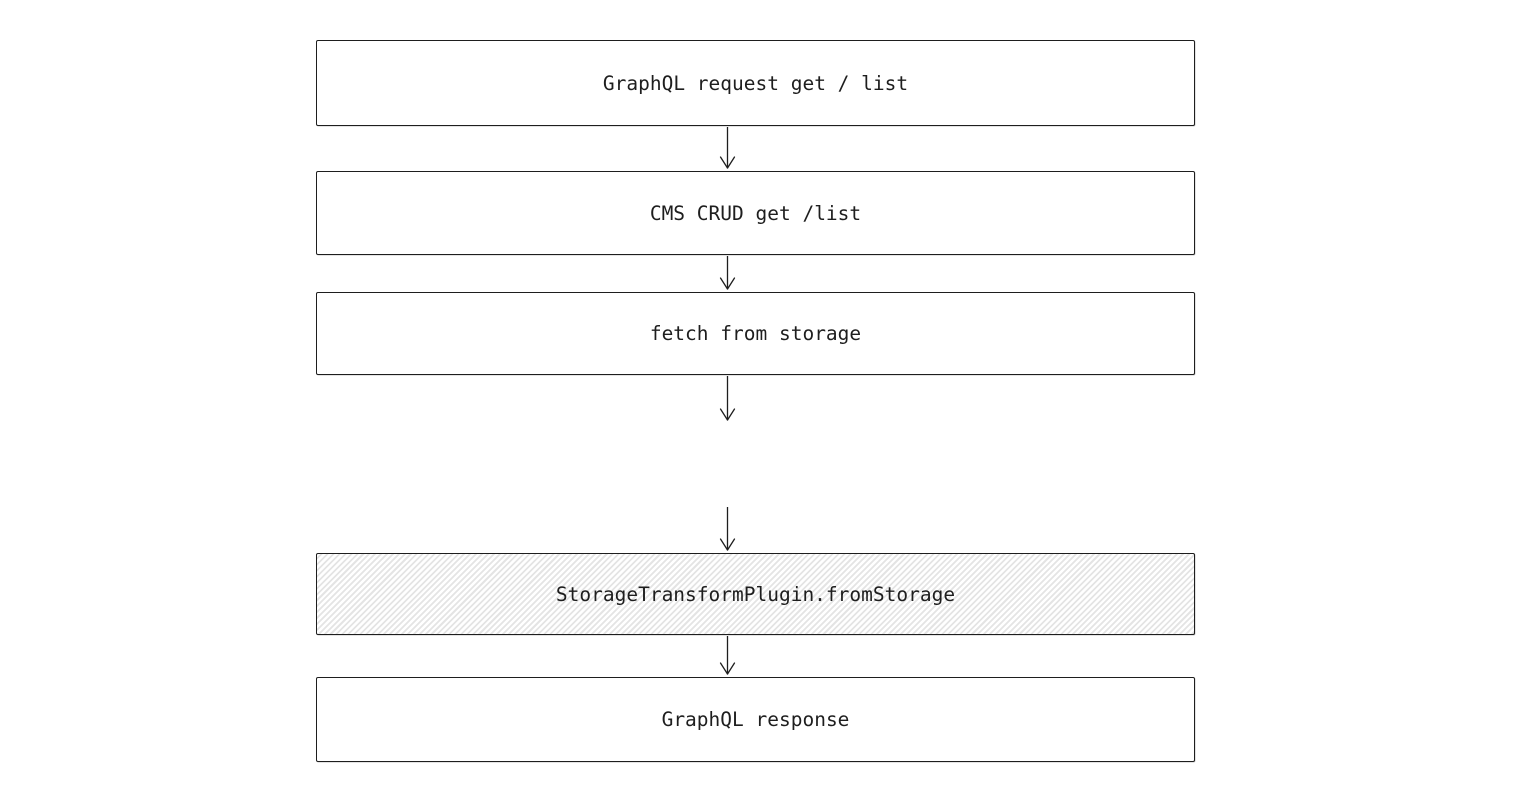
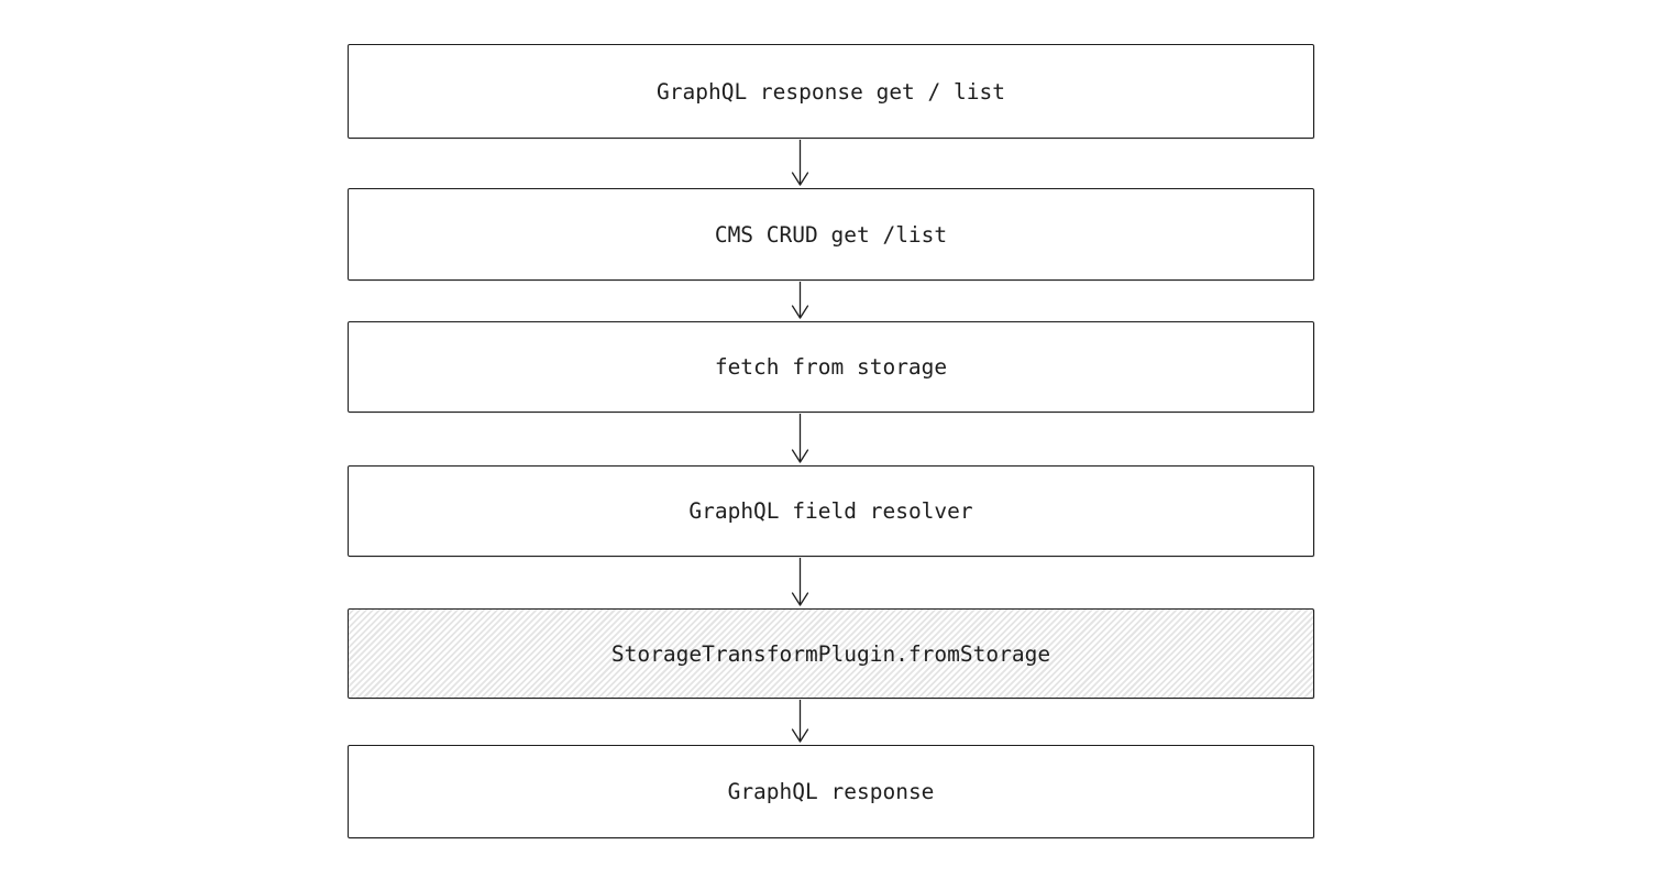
- GraphQL request get / list
+ GraphQL response get / list
  CMS CRUD get /list
  fetch from storage
+ GraphQL field resolver
  StorageTransformPlugin.fromStorage
  GraphQL response
